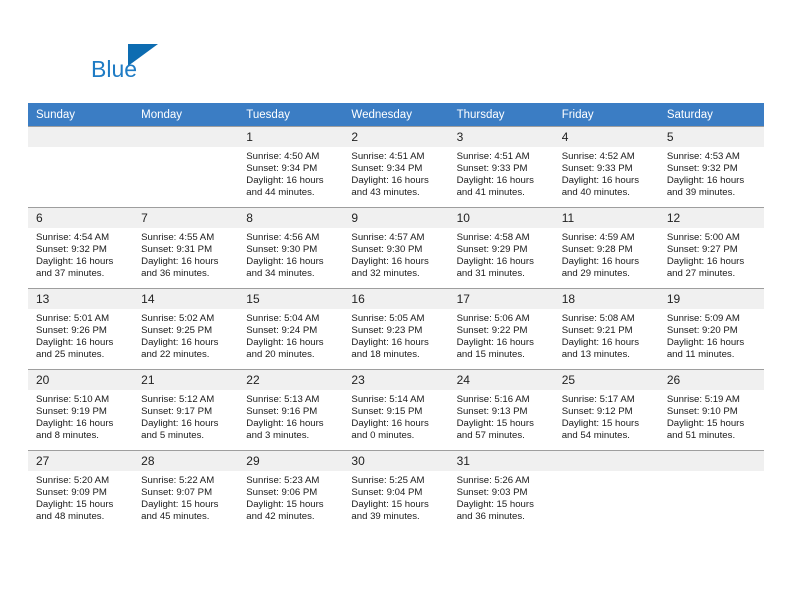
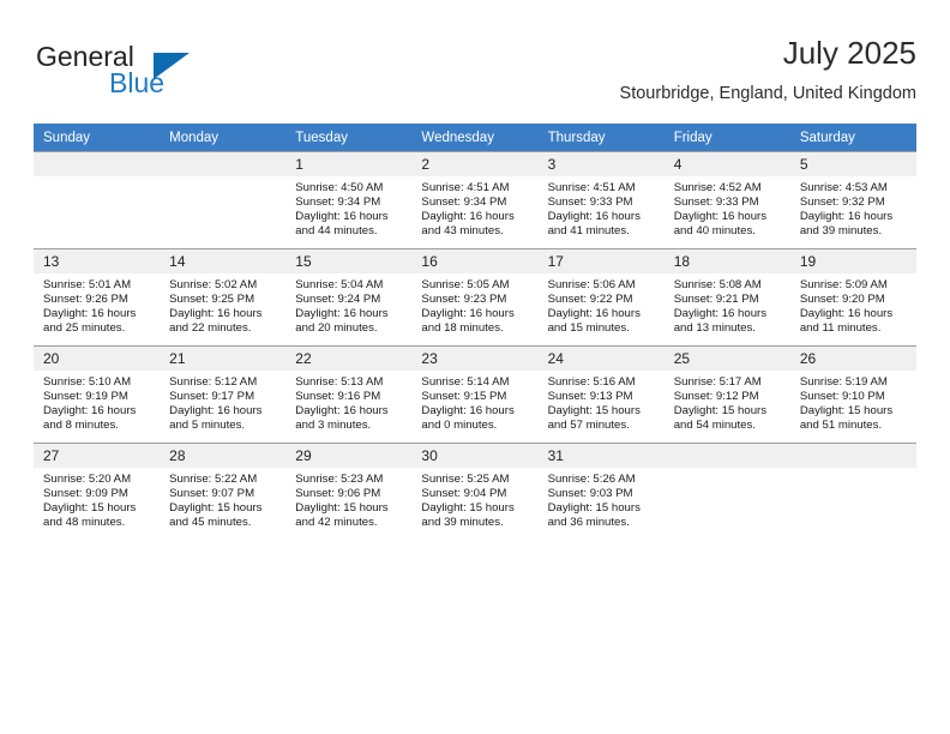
+ General
  Blue
+ July 2025
+ Stourbridge, England, United Kingdom
  Sunday	Monday	Tuesday	Wednesday	Thursday	Friday	Saturday
  		1Sunrise: 4:50 AMSunset: 9:34 PMDaylight: 16 hoursand 44 minutes.	2Sunrise: 4:51 AMSunset: 9:34 PMDaylight: 16 hoursand 43 minutes.	3Sunrise: 4:51 AMSunset: 9:33 PMDaylight: 16 hoursand 41 minutes.	4Sunrise: 4:52 AMSunset: 9:33 PMDaylight: 16 hoursand 40 minutes.	5Sunrise: 4:53 AMSunset: 9:32 PMDaylight: 16 hoursand 39 minutes.
- 6Sunrise: 4:54 AMSunset: 9:32 PMDaylight: 16 hoursand 37 minutes.	7Sunrise: 4:55 AMSunset: 9:31 PMDaylight: 16 hoursand 36 minutes.	8Sunrise: 4:56 AMSunset: 9:30 PMDaylight: 16 hoursand 34 minutes.	9Sunrise: 4:57 AMSunset: 9:30 PMDaylight: 16 hoursand 32 minutes.	10Sunrise: 4:58 AMSunset: 9:29 PMDaylight: 16 hoursand 31 minutes.	11Sunrise: 4:59 AMSunset: 9:28 PMDaylight: 16 hoursand 29 minutes.	12Sunrise: 5:00 AMSunset: 9:27 PMDaylight: 16 hoursand 27 minutes.
  13Sunrise: 5:01 AMSunset: 9:26 PMDaylight: 16 hoursand 25 minutes.	14Sunrise: 5:02 AMSunset: 9:25 PMDaylight: 16 hoursand 22 minutes.	15Sunrise: 5:04 AMSunset: 9:24 PMDaylight: 16 hoursand 20 minutes.	16Sunrise: 5:05 AMSunset: 9:23 PMDaylight: 16 hoursand 18 minutes.	17Sunrise: 5:06 AMSunset: 9:22 PMDaylight: 16 hoursand 15 minutes.	18Sunrise: 5:08 AMSunset: 9:21 PMDaylight: 16 hoursand 13 minutes.	19Sunrise: 5:09 AMSunset: 9:20 PMDaylight: 16 hoursand 11 minutes.
  20Sunrise: 5:10 AMSunset: 9:19 PMDaylight: 16 hoursand 8 minutes.	21Sunrise: 5:12 AMSunset: 9:17 PMDaylight: 16 hoursand 5 minutes.	22Sunrise: 5:13 AMSunset: 9:16 PMDaylight: 16 hoursand 3 minutes.	23Sunrise: 5:14 AMSunset: 9:15 PMDaylight: 16 hoursand 0 minutes.	24Sunrise: 5:16 AMSunset: 9:13 PMDaylight: 15 hoursand 57 minutes.	25Sunrise: 5:17 AMSunset: 9:12 PMDaylight: 15 hoursand 54 minutes.	26Sunrise: 5:19 AMSunset: 9:10 PMDaylight: 15 hoursand 51 minutes.
  27Sunrise: 5:20 AMSunset: 9:09 PMDaylight: 15 hoursand 48 minutes.	28Sunrise: 5:22 AMSunset: 9:07 PMDaylight: 15 hoursand 45 minutes.	29Sunrise: 5:23 AMSunset: 9:06 PMDaylight: 15 hoursand 42 minutes.	30Sunrise: 5:25 AMSunset: 9:04 PMDaylight: 15 hoursand 39 minutes.	31Sunrise: 5:26 AMSunset: 9:03 PMDaylight: 15 hoursand 36 minutes.
